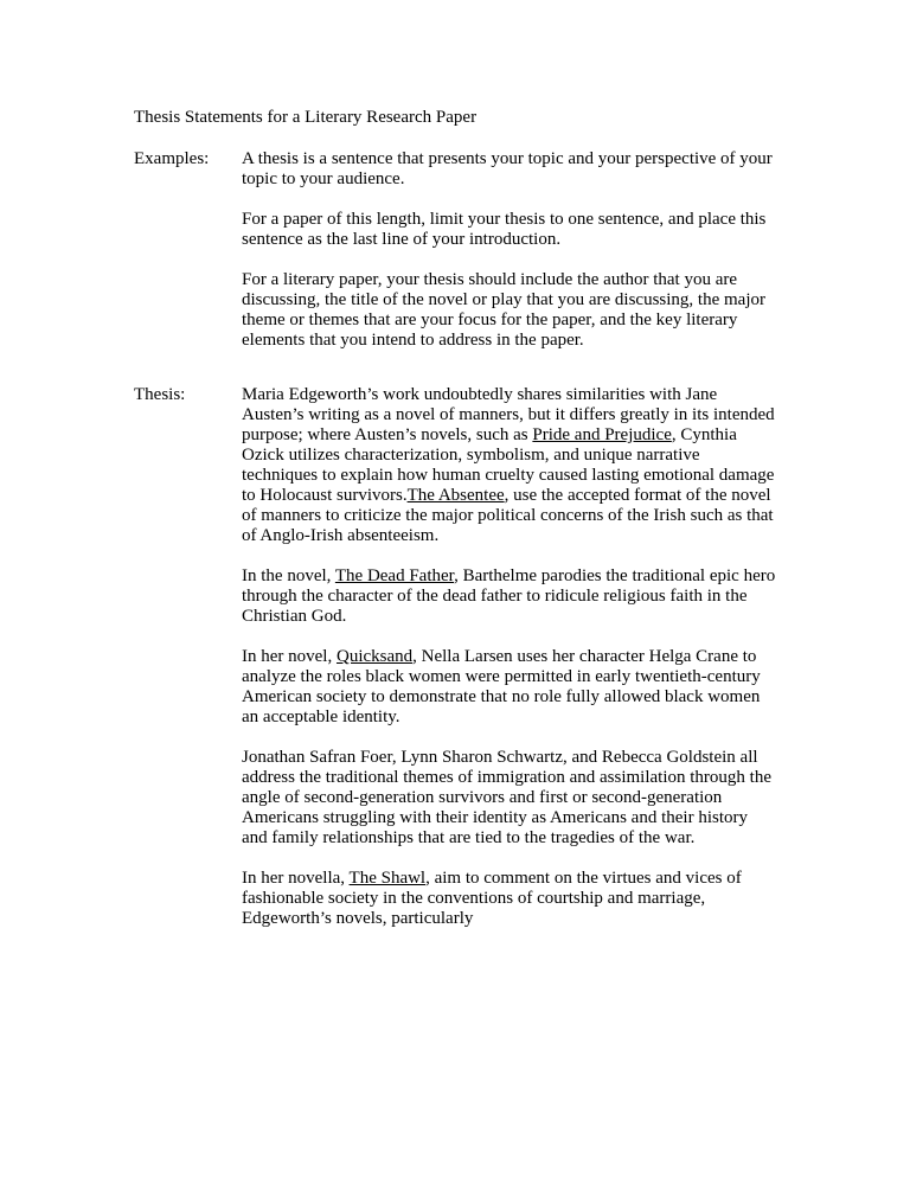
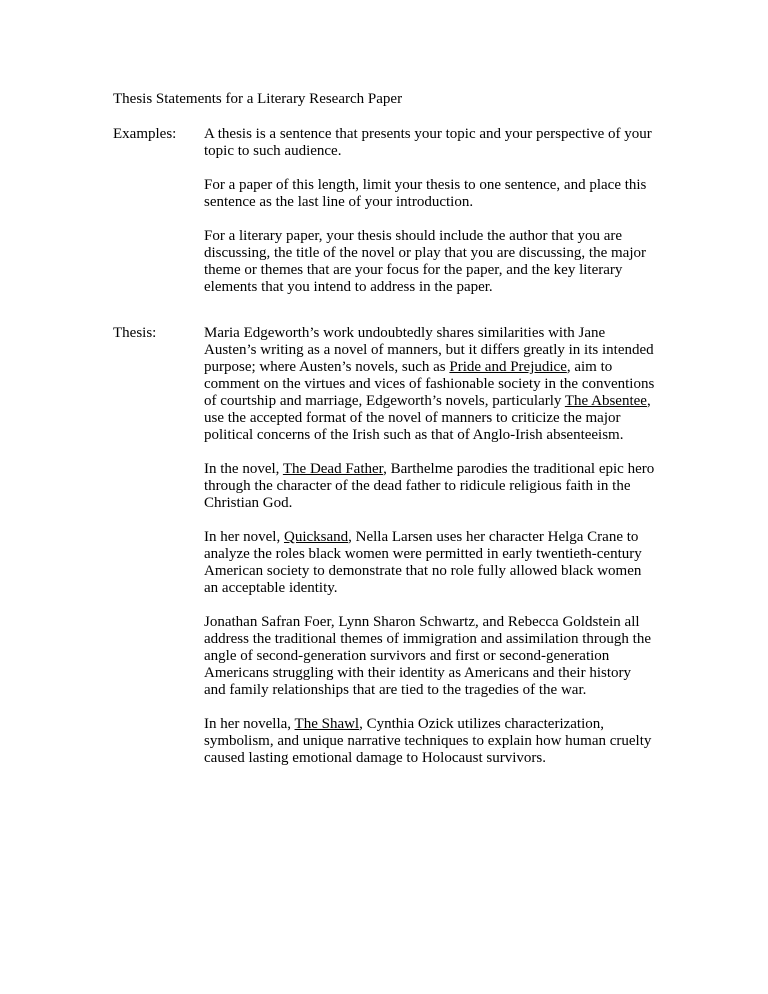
  Thesis Statements for a Literary Research Paper
  Examples:
- A thesis is a sentence that presents your topic and your perspective of your topic to your audience.
+ A thesis is a sentence that presents your topic and your perspective of your topic to such audience.
  For a paper of this length, limit your thesis to one sentence, and place this sentence as the last line of your introduction.
  For a literary paper, your thesis should include the author that you are discussing, the title of the novel or play that you are discussing, the major theme or themes that are your focus for the paper, and the key literary elements that you intend to address in the paper.
  Thesis:
- Maria Edgeworth’s work undoubtedly shares similarities with Jane Austen’s writing as a novel of manners, but it differs greatly in its intended purpose; where Austen’s novels, such as Pride and Prejudice, Cynthia Ozick utilizes characterization, symbolism, and unique narrative techniques to explain how human cruelty caused lasting emotional damage to Holocaust survivors.The Absentee, use the accepted format of the novel of manners to criticize the major political concerns of the Irish such as that of Anglo-Irish absenteeism.
+ Maria Edgeworth’s work undoubtedly shares similarities with Jane Austen’s writing as a novel of manners, but it differs greatly in its intended purpose; where Austen’s novels, such as Pride and Prejudice, aim to comment on the virtues and vices of fashionable society in the conventions of courtship and marriage, Edgeworth’s novels, particularly The Absentee, use the accepted format of the novel of manners to criticize the major political concerns of the Irish such as that of Anglo-Irish absenteeism.
  In the novel, The Dead Father, Barthelme parodies the traditional epic hero through the character of the dead father to ridicule religious faith in the Christian God.
  In her novel, Quicksand, Nella Larsen uses her character Helga Crane to analyze the roles black women were permitted in early twentieth-century American society to demonstrate that no role fully allowed black women an acceptable identity.
  Jonathan Safran Foer, Lynn Sharon Schwartz, and Rebecca Goldstein all address the traditional themes of immigration and assimilation through the angle of second-generation survivors and first or second-generation Americans struggling with their identity as Americans and their history and family relationships that are tied to the tragedies of the war.
- In her novella, The Shawl, aim to comment on the virtues and vices of fashionable society in the conventions of courtship and marriage, Edgeworth’s novels, particularly
+ In her novella, The Shawl, Cynthia Ozick utilizes characterization, symbolism, and unique narrative techniques to explain how human cruelty caused lasting emotional damage to Holocaust survivors.
